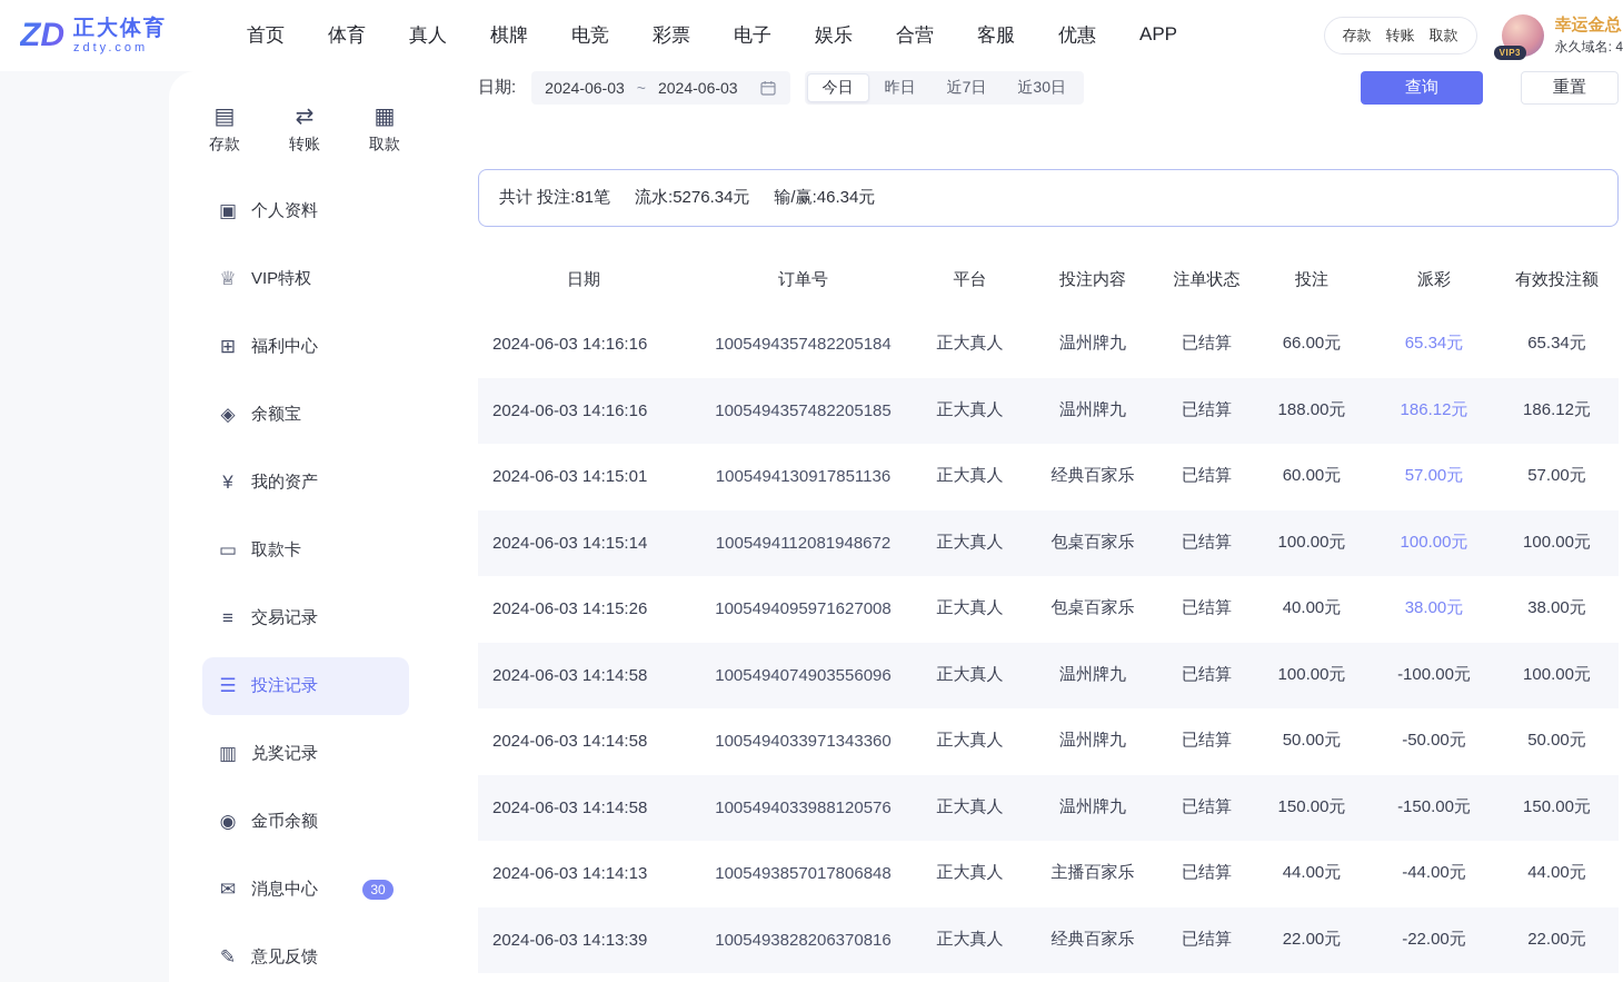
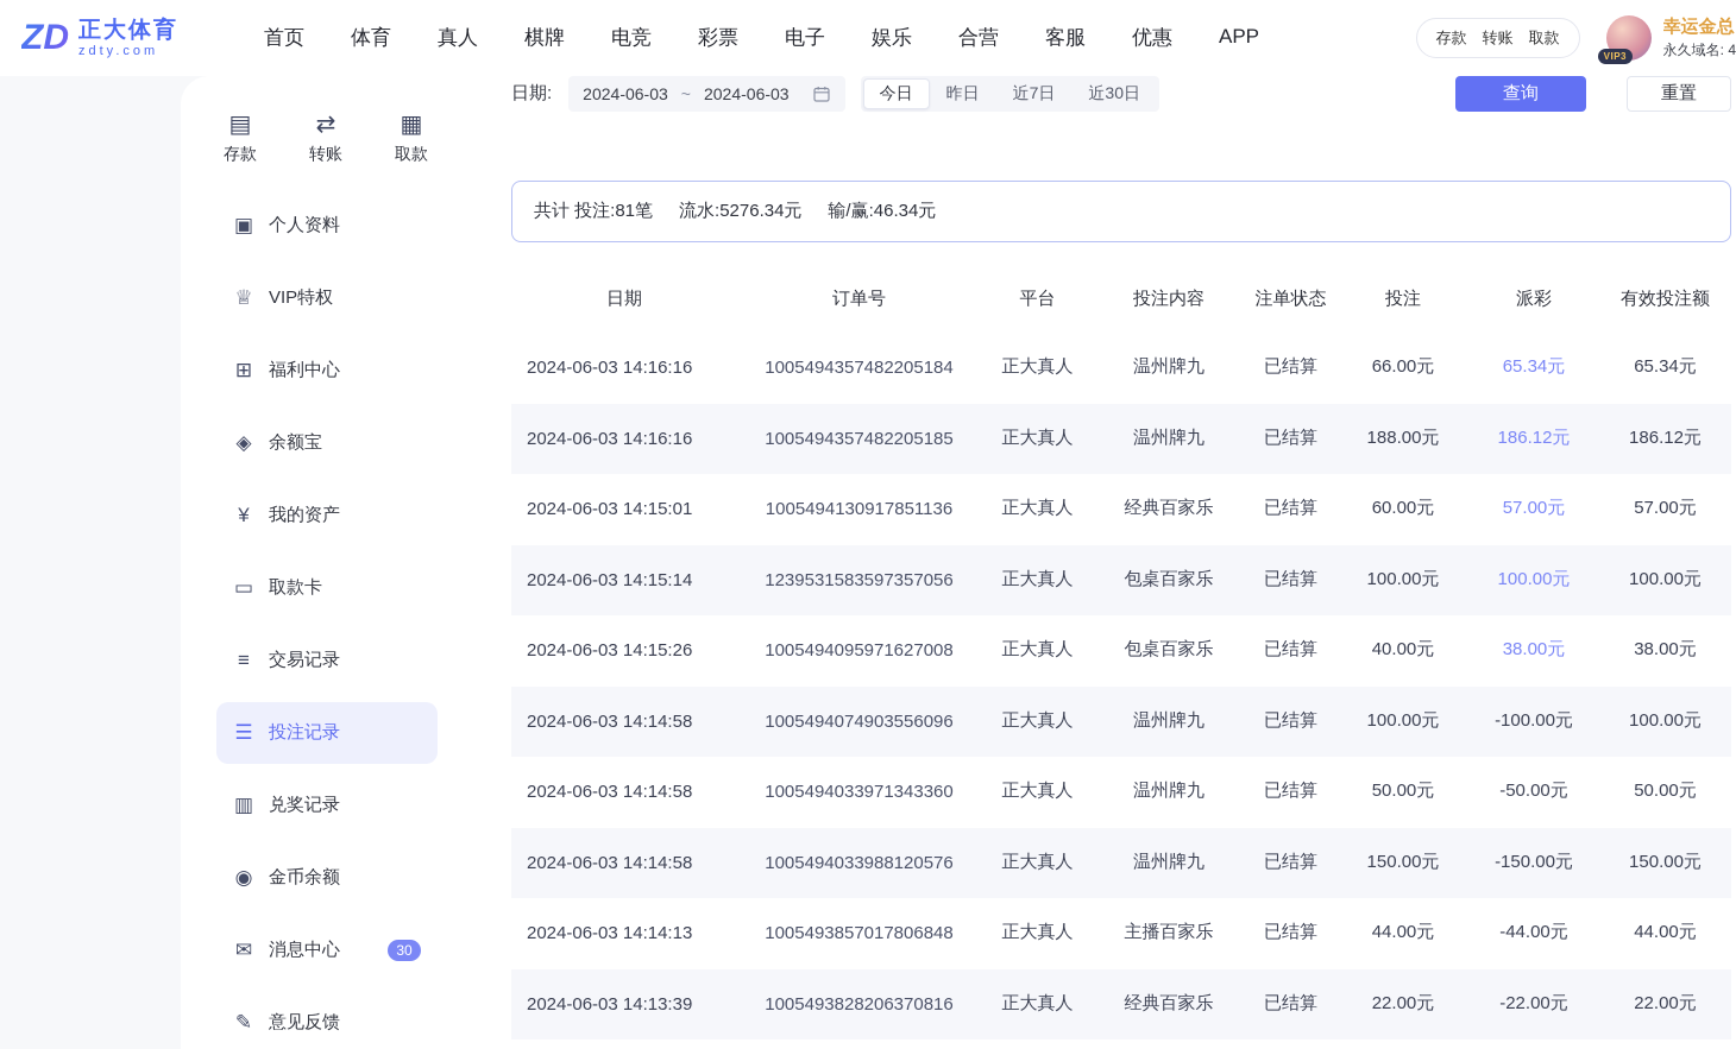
  ZD
  正大体育
  zdty.com
  首页
  体育
  真人
  棋牌
  电竞
  彩票
  电子
  娱乐
  合营
  客服
  优惠
  APP
  存款
  转账
  取款
  VIP3
  幸运金总
  永久域名: 4
  ▤
  存款
  ⇄
  转账
  ▦
  取款
  ▣
  个人资料
  ♕
  VIP特权
  ⊞
  福利中心
  ◈
  余额宝
  ¥
  我的资产
  ▭
  取款卡
  ≡
  交易记录
  ☰
  投注记录
  ▥
  兑奖记录
  ◉
  金币余额
  ✉
  消息中心
  30
  ✎
  意见反馈
  日期:
  2024-06-03
  ~
  2024-06-03
  今日
  昨日
  近7日
  近30日
  查询
  重置
  共计 投注:81笔
  流水:5276.34元
  输/赢:46.34元
  日期
  订单号
  平台
  投注内容
  注单状态
  投注
  派彩
  有效投注额
  2024-06-03 14:16:16
  1005494357482205184
  正大真人
  温州牌九
  已结算
  66.00元
  65.34元
  65.34元
  2024-06-03 14:16:16
  1005494357482205185
  正大真人
  温州牌九
  已结算
  188.00元
  186.12元
  186.12元
  2024-06-03 14:15:01
  1005494130917851136
  正大真人
  经典百家乐
  已结算
  60.00元
  57.00元
  57.00元
  2024-06-03 14:15:14
- 1005494112081948672
+ 1239531583597357056
  正大真人
  包桌百家乐
  已结算
  100.00元
  100.00元
  100.00元
  2024-06-03 14:15:26
  1005494095971627008
  正大真人
  包桌百家乐
  已结算
  40.00元
  38.00元
  38.00元
  2024-06-03 14:14:58
  1005494074903556096
  正大真人
  温州牌九
  已结算
  100.00元
  -100.00元
  100.00元
  2024-06-03 14:14:58
  1005494033971343360
  正大真人
  温州牌九
  已结算
  50.00元
  -50.00元
  50.00元
  2024-06-03 14:14:58
  1005494033988120576
  正大真人
  温州牌九
  已结算
  150.00元
  -150.00元
  150.00元
  2024-06-03 14:14:13
  1005493857017806848
  正大真人
  主播百家乐
  已结算
  44.00元
  -44.00元
  44.00元
  2024-06-03 14:13:39
  1005493828206370816
  正大真人
  经典百家乐
  已结算
  22.00元
  -22.00元
  22.00元
